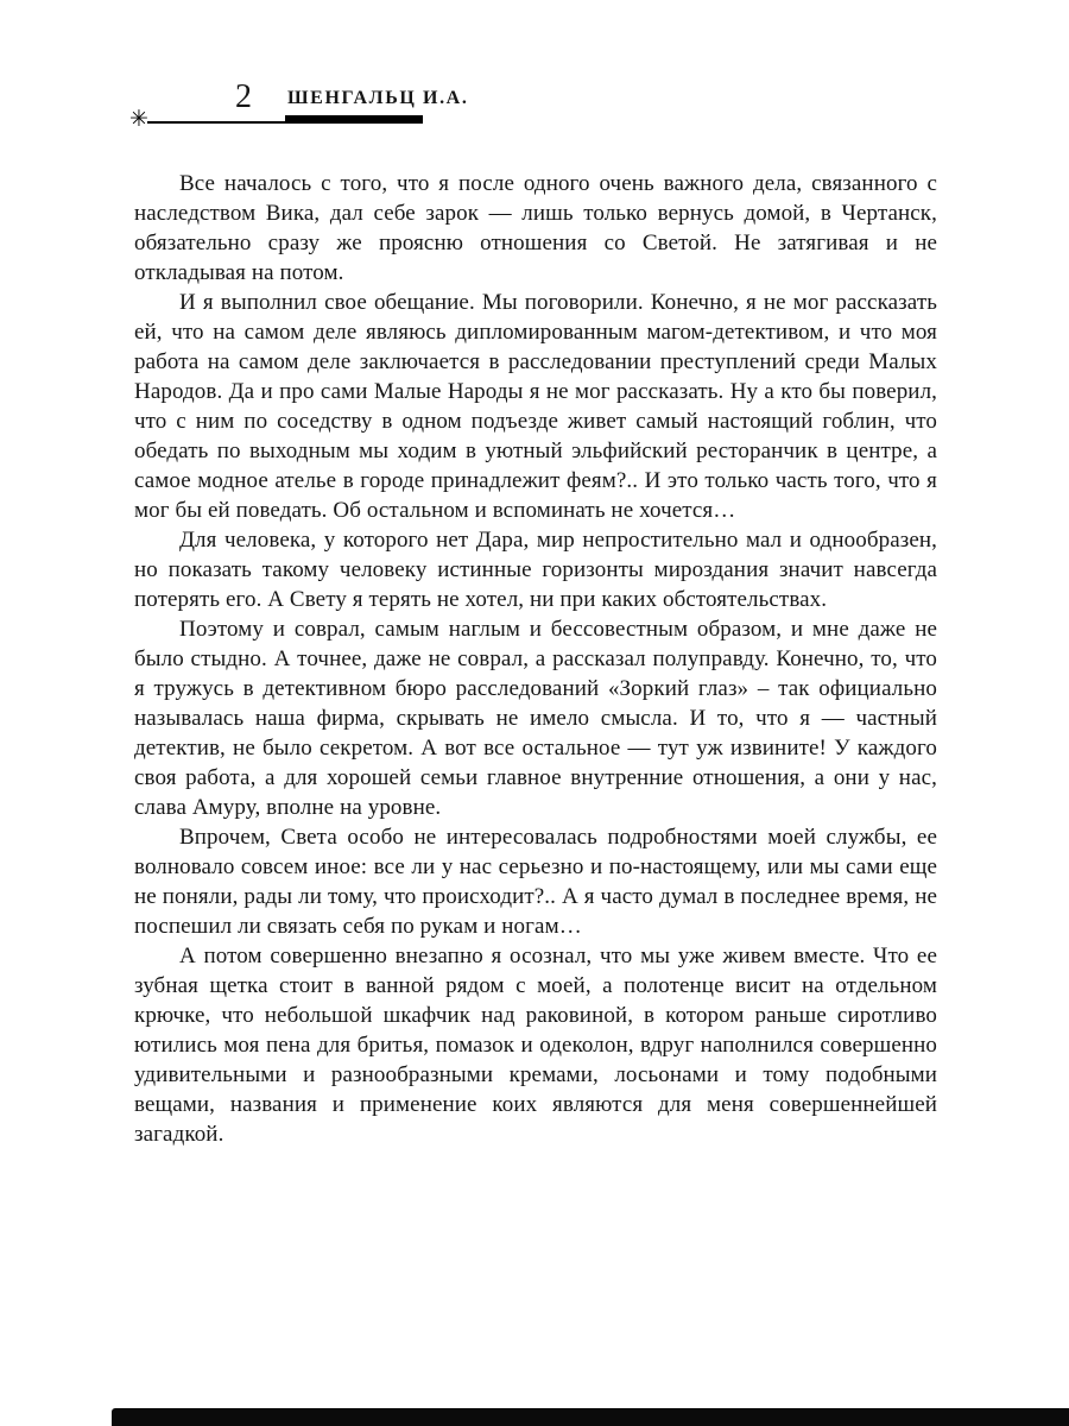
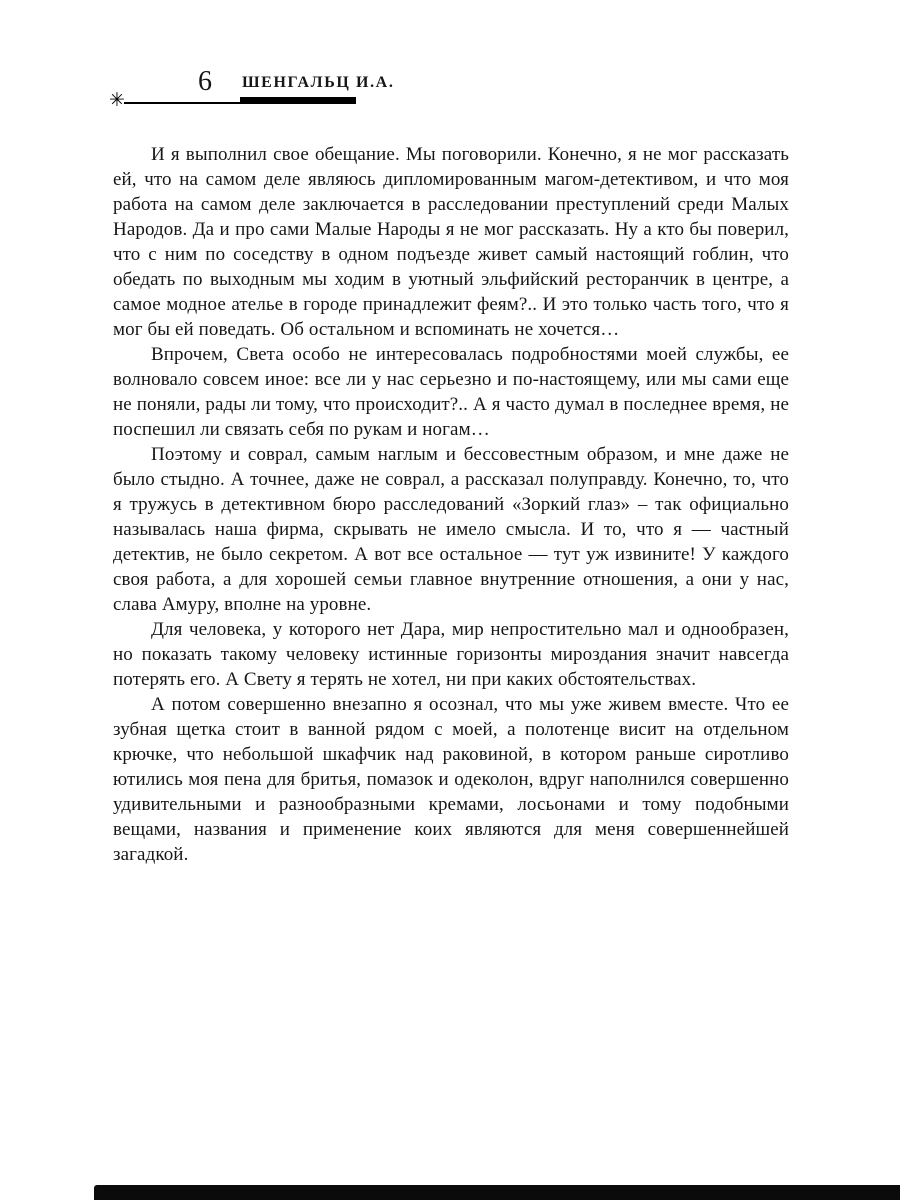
- 2
+ 6
  ШЕНГАЛЬЦ И.А.
  ✳
- Все началось с того, что я после одного очень важного дела, связанного с наследством Вика, дал себе зарок — лишь только вернусь домой, в Чертанск, обязательно сразу же проясню отношения со Светой. Не затягивая и не откладывая на потом.
  И я выполнил свое обещание. Мы поговорили. Конечно, я не мог рассказать ей, что на самом деле являюсь дипломированным магом-детективом, и что моя работа на самом деле заключается в расследовании преступлений среди Малых Народов. Да и про сами Малые Народы я не мог рассказать. Ну а кто бы поверил, что с ним по соседству в одном подъезде живет самый настоящий гоблин, что обедать по выходным мы ходим в уютный эльфийский ресторанчик в центре, а самое модное ателье в городе принадлежит феям?.. И это только часть того, что я мог бы ей поведать. Об остальном и вспоминать не хочется…
- Для человека, у которого нет Дара, мир непростительно мал и однообразен, но показать такому человеку истинные горизонты мироздания значит навсегда потерять его. А Свету я терять не хотел, ни при каких обстоятельствах.
+ Впрочем, Света особо не интересовалась подробностями моей службы, ее волновало совсем иное: все ли у нас серьезно и по-настоящему, или мы сами еще не поняли, рады ли тому, что происходит?.. А я часто думал в последнее время, не поспешил ли связать себя по рукам и ногам…
  Поэтому и соврал, самым наглым и бессовестным образом, и мне даже не было стыдно. А точнее, даже не соврал, а рассказал полуправду. Конечно, то, что я тружусь в детективном бюро расследований «Зоркий глаз» – так официально называлась наша фирма, скрывать не имело смысла. И то, что я — частный детектив, не было секретом. А вот все остальное — тут уж извините! У каждого своя работа, а для хорошей семьи главное внутренние отношения, а они у нас, слава Амуру, вполне на уровне.
- Впрочем, Света особо не интересовалась подробностями моей службы, ее волновало совсем иное: все ли у нас серьезно и по-настоящему, или мы сами еще не поняли, рады ли тому, что происходит?.. А я часто думал в последнее время, не поспешил ли связать себя по рукам и ногам…
+ Для человека, у которого нет Дара, мир непростительно мал и однообразен, но показать такому человеку истинные горизонты мироздания значит навсегда потерять его. А Свету я терять не хотел, ни при каких обстоятельствах.
  А потом совершенно внезапно я осознал, что мы уже живем вместе. Что ее зубная щетка стоит в ванной рядом с моей, а полотенце висит на отдельном крючке, что небольшой шкафчик над раковиной, в котором раньше сиротливо ютились моя пена для бритья, помазок и одеколон, вдруг наполнился совершенно удивительными и разнообразными кремами, лосьонами и тому подобными вещами, названия и применение коих являются для меня совершеннейшей загадкой.
